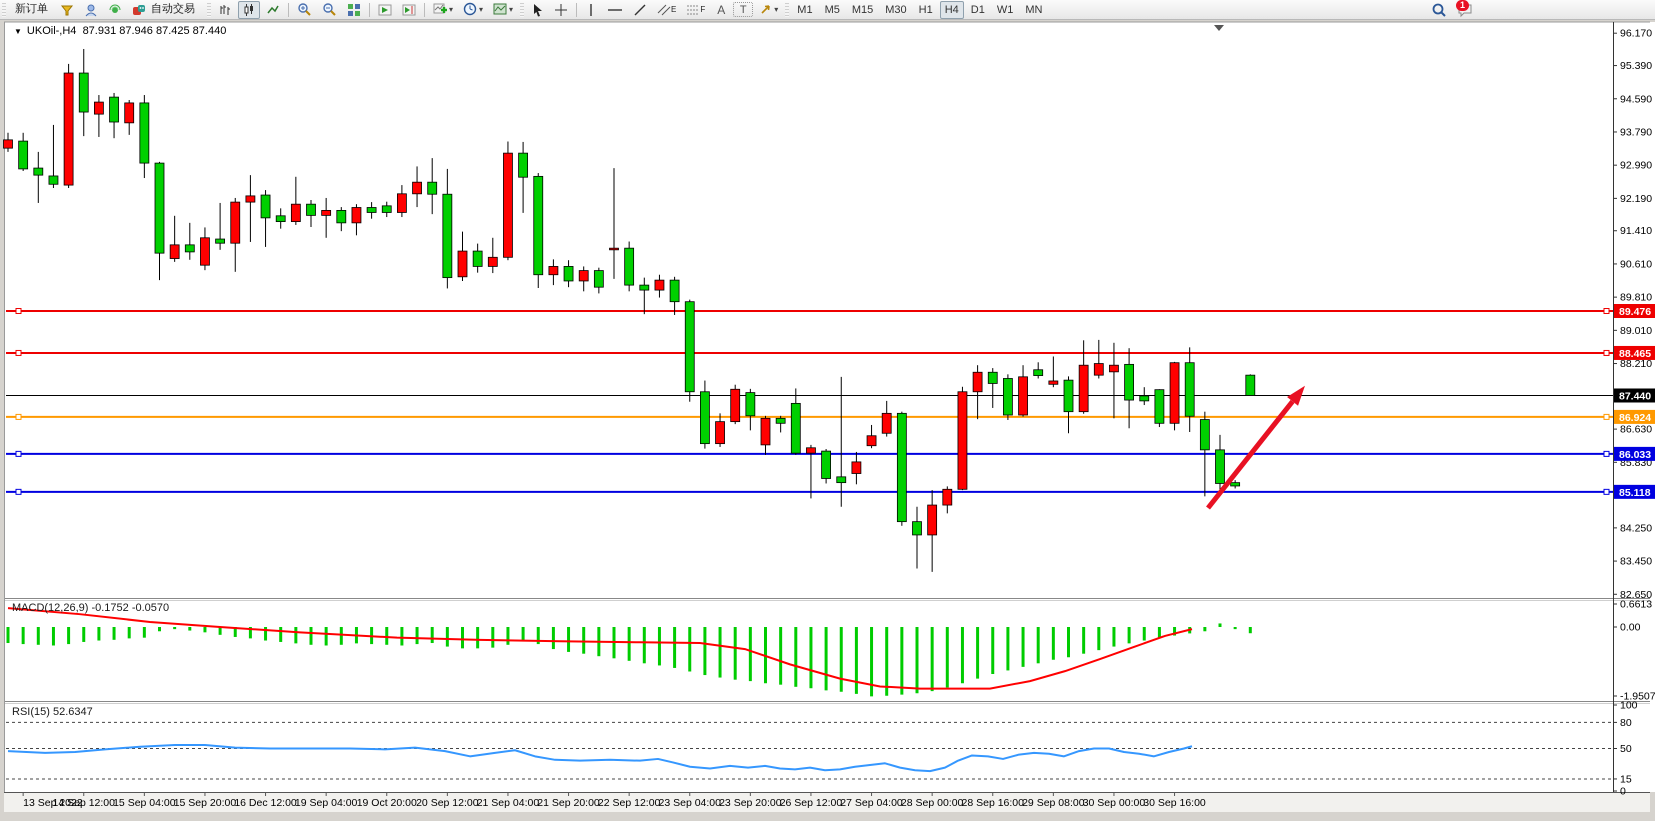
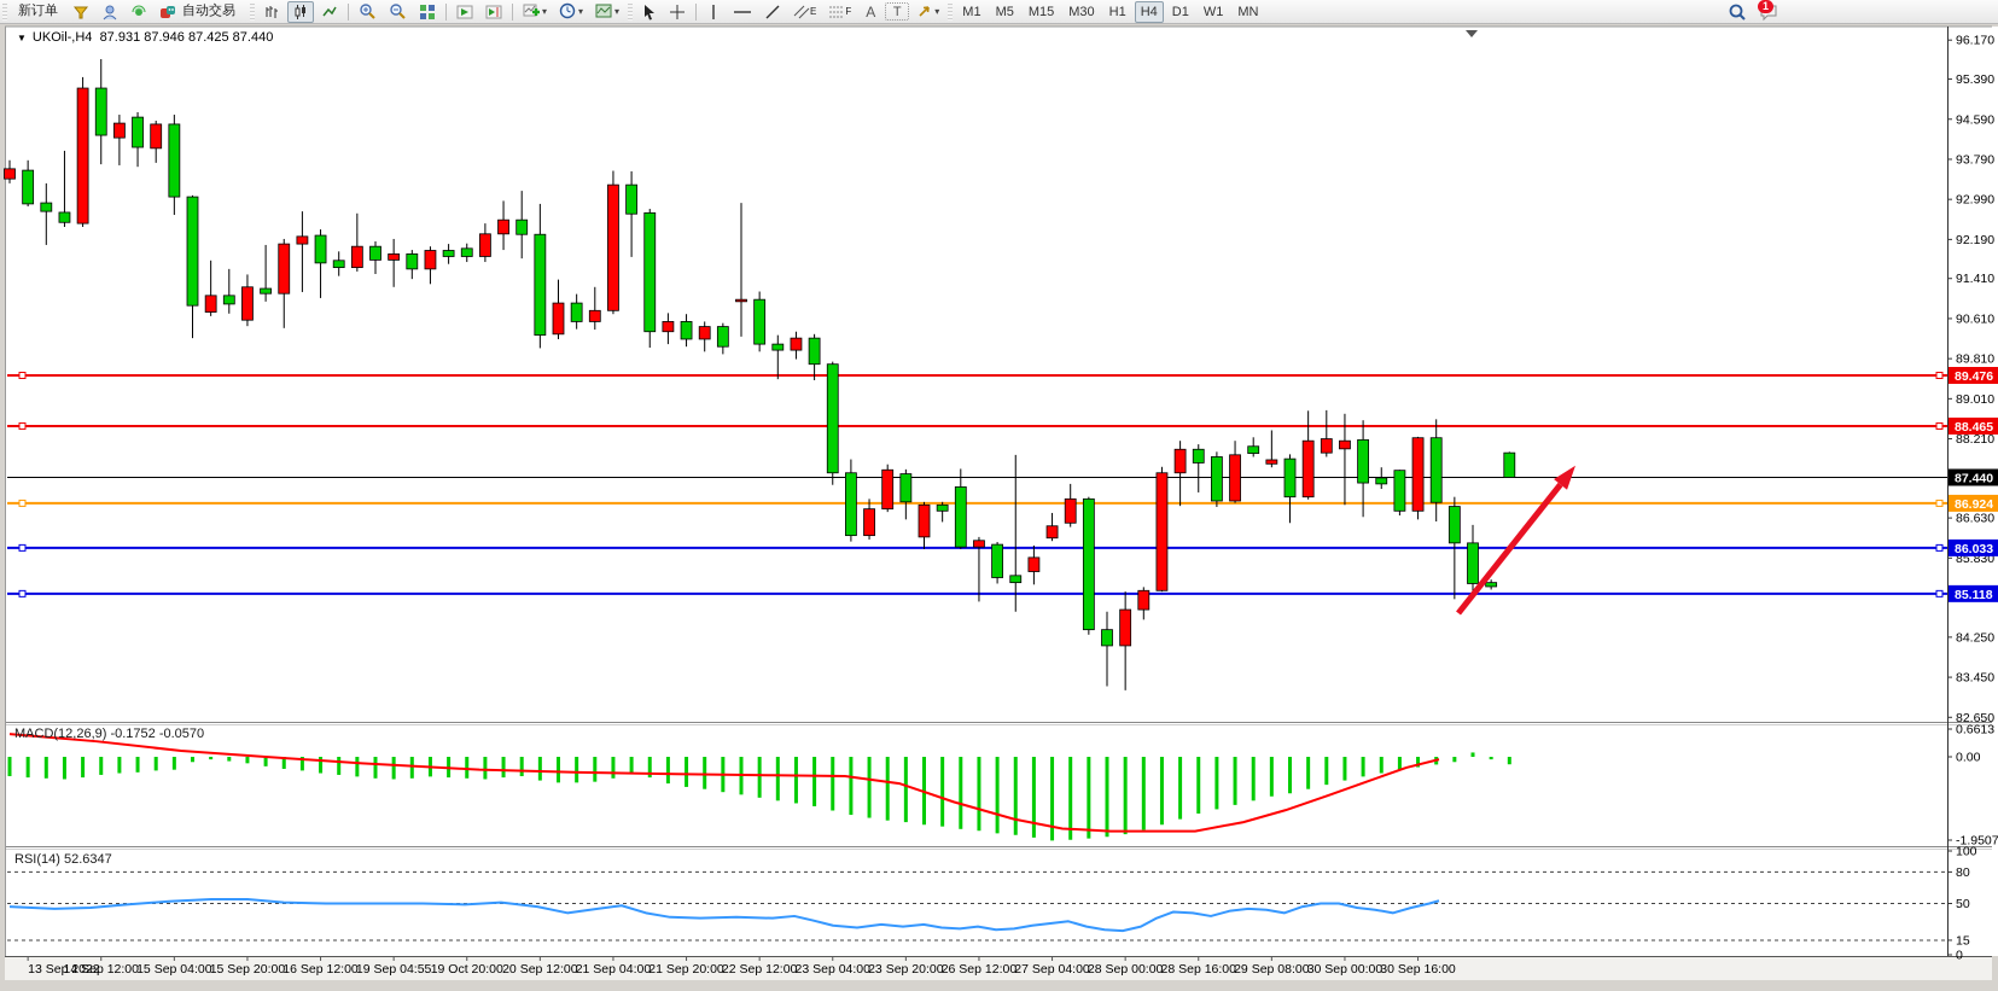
  新订单
  自动交易
  ▾
  ▾
  ▾
  E
  F
  A
  T
  ▾
  M1
  M5
  M15
  M30
  H1
  H4
  D1
  W1
  MN
  1
  ▼ UKOil-,H4 87.931 87.946 87.425 87.440
  96.170
  95.390
  94.590
  93.790
  92.990
  92.190
  91.410
  90.610
  89.810
  89.010
  88.210
  86.630
  85.830
  84.250
  83.450
  82.650
  89.476
  88.465
  87.440
  86.924
  86.033
  85.118
  0.6613
  0.00
  -1.9507
  MACD(12,26,9) -0.1752 -0.0570
  100
  80
  50
  15
  0
- RSI(15) 52.6347
+ RSI(14) 52.6347
  13 Sep 2022
  14 Sep 12:00
  15 Sep 04:00
  15 Sep 20:00
- 16 Dec 12:00
+ 16 Sep 12:00
- 19 Sep 04:00
+ 19 Sep 04:55
  19 Oct 20:00
  20 Sep 12:00
  21 Sep 04:00
  21 Sep 20:00
  22 Sep 12:00
  23 Sep 04:00
  23 Sep 20:00
  26 Sep 12:00
  27 Sep 04:00
  28 Sep 00:00
  28 Sep 16:00
  29 Sep 08:00
  30 Sep 00:00
  30 Sep 16:00
